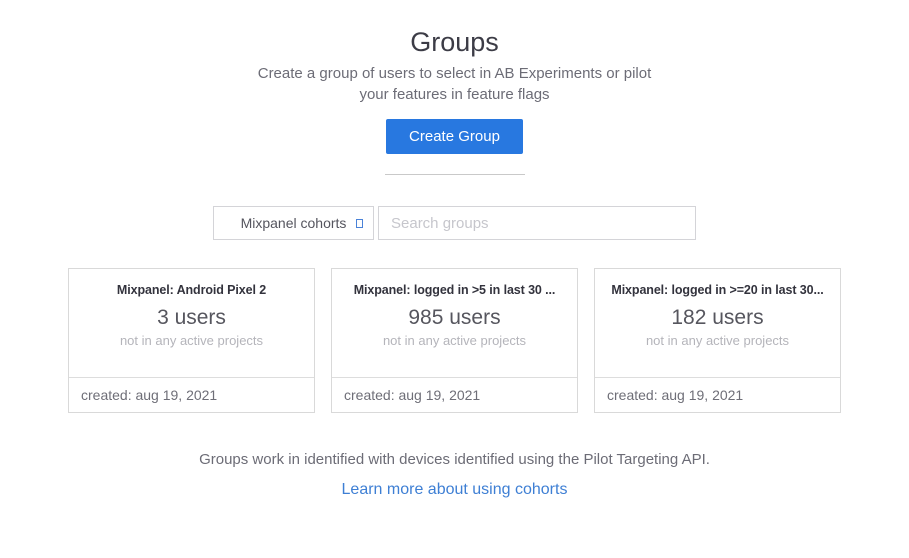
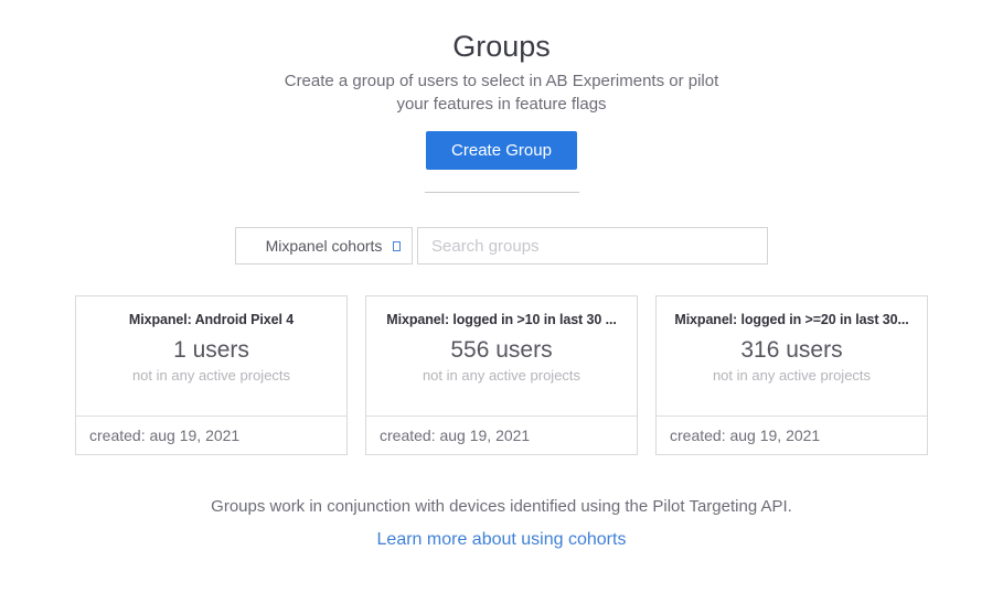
  Groups
  Create a group of users to select in AB Experiments or pilot your features in feature flags
  Create Group
  Mixpanel cohorts
  Search groups
- Mixpanel: Android Pixel 2
+ Mixpanel: Android Pixel 4
- 3 users
+ 1 users
  not in any active projects
  created: aug 19, 2021
- Mixpanel: logged in >5 in last 30 ...
+ Mixpanel: logged in >10 in last 30 ...
- 985 users
+ 556 users
  not in any active projects
  created: aug 19, 2021
  Mixpanel: logged in >=20 in last 30...
- 182 users
+ 316 users
  not in any active projects
  created: aug 19, 2021
- Groups work in identified with devices identified using the Pilot Targeting API.
+ Groups work in conjunction with devices identified using the Pilot Targeting API.
  Learn more about using cohorts
